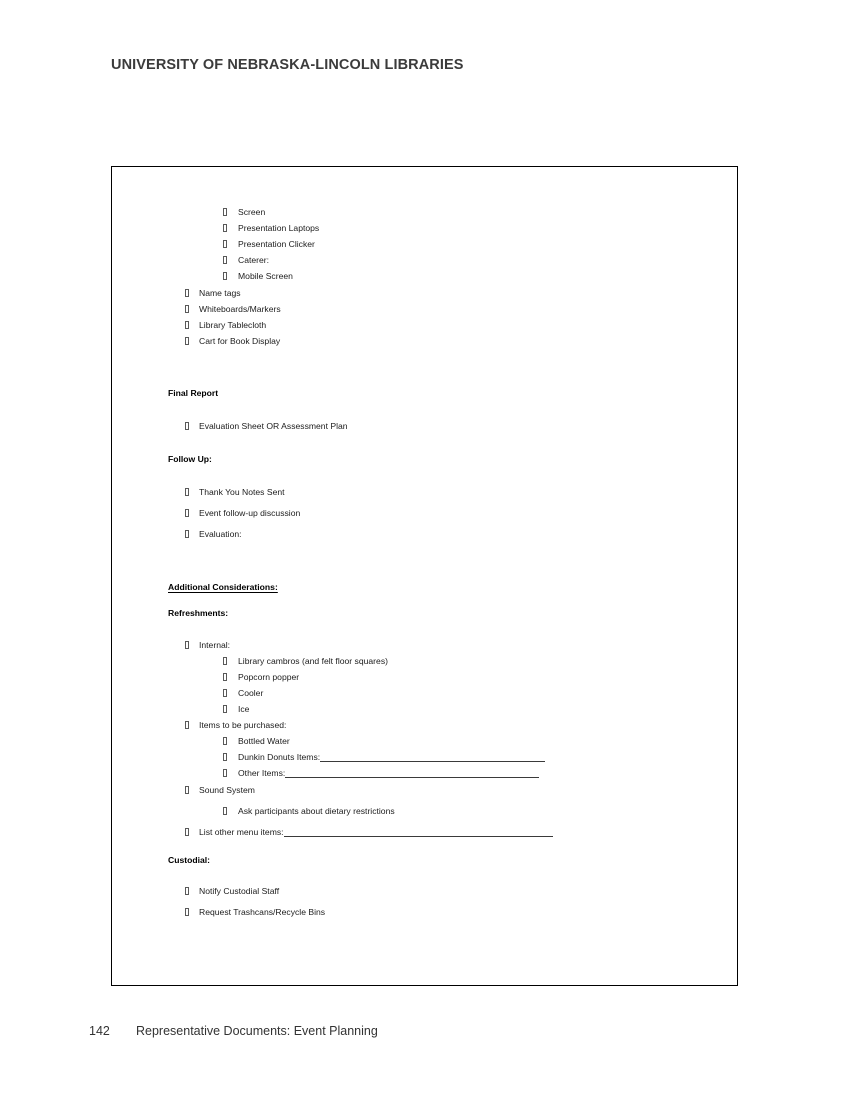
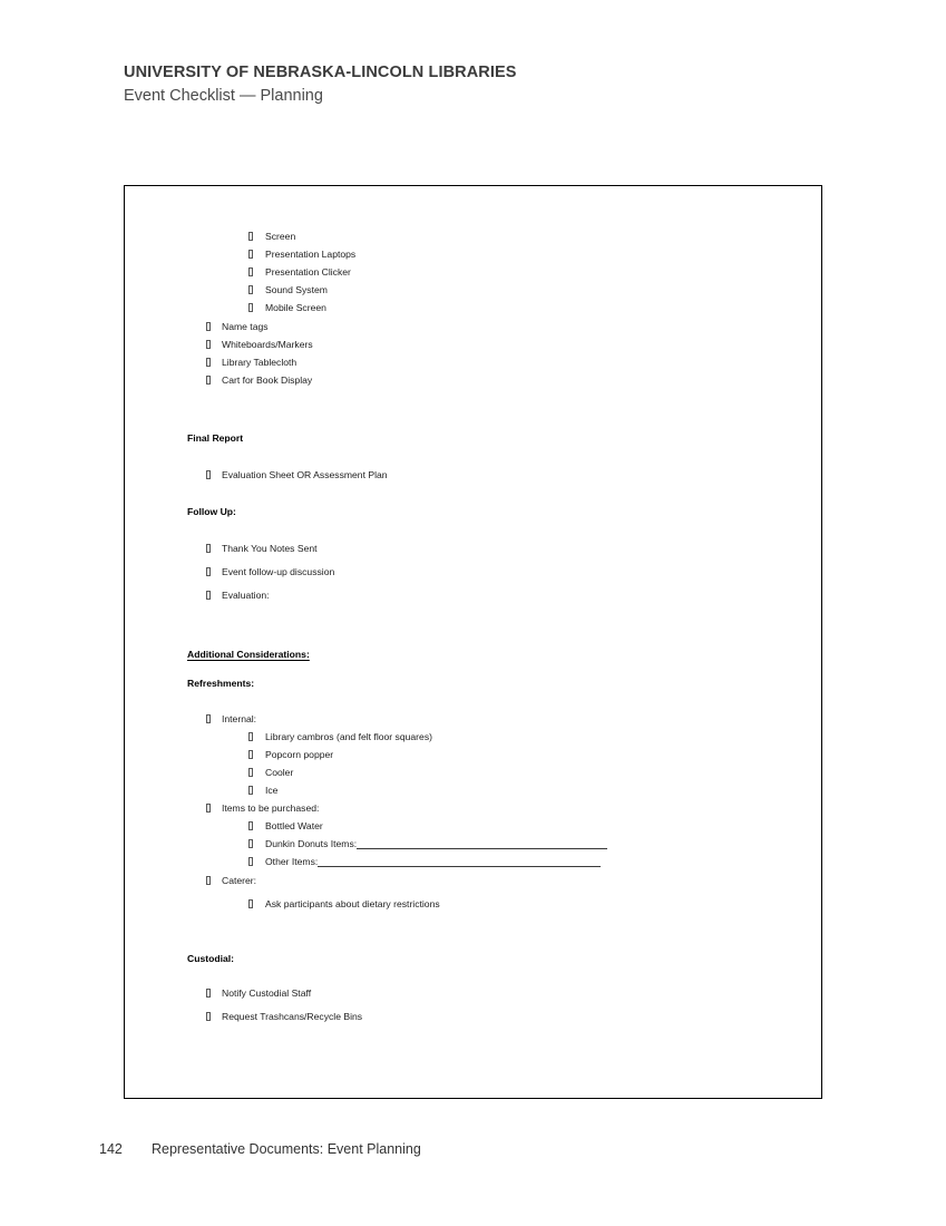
  UNIVERSITY OF NEBRASKA-LINCOLN LIBRARIES
+ Event Checklist — Planning
  Screen
  Presentation Laptops
  Presentation Clicker
- Caterer:
+ Sound System
  Mobile Screen
  Name tags
  Whiteboards/Markers
  Library Tablecloth
  Cart for Book Display
  Final Report
  Evaluation Sheet OR Assessment Plan
  Follow Up:
  Thank You Notes Sent
  Event follow-up discussion
  Evaluation:
  Additional Considerations:
  Refreshments:
  Internal:
  Library cambros (and felt floor squares)
  Popcorn popper
  Cooler
  Ice
  Items to be purchased:
  Bottled Water
  Dunkin Donuts Items:
  Other Items:
- Sound System
+ Caterer:
  Ask participants about dietary restrictions
- List other menu items:
  Custodial:
  Notify Custodial Staff
  Request Trashcans/Recycle Bins
  142 Representative Documents: Event Planning
